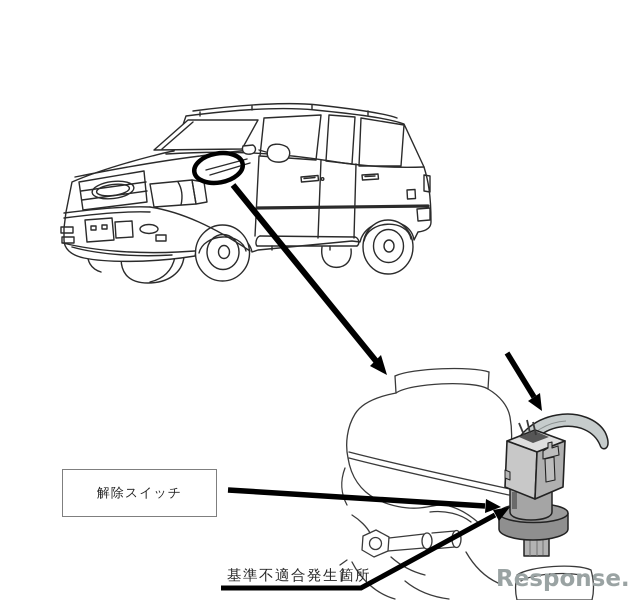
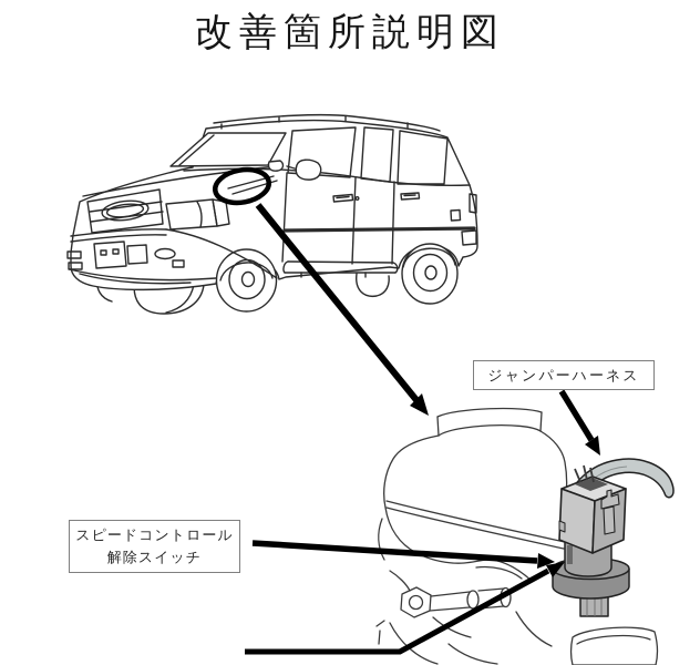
+ 改善箇所説明図
+ ジャンパーハーネス
+ スピードコントロール
  解除スイッチ
- 基準不適合発生箇所
- Response.
